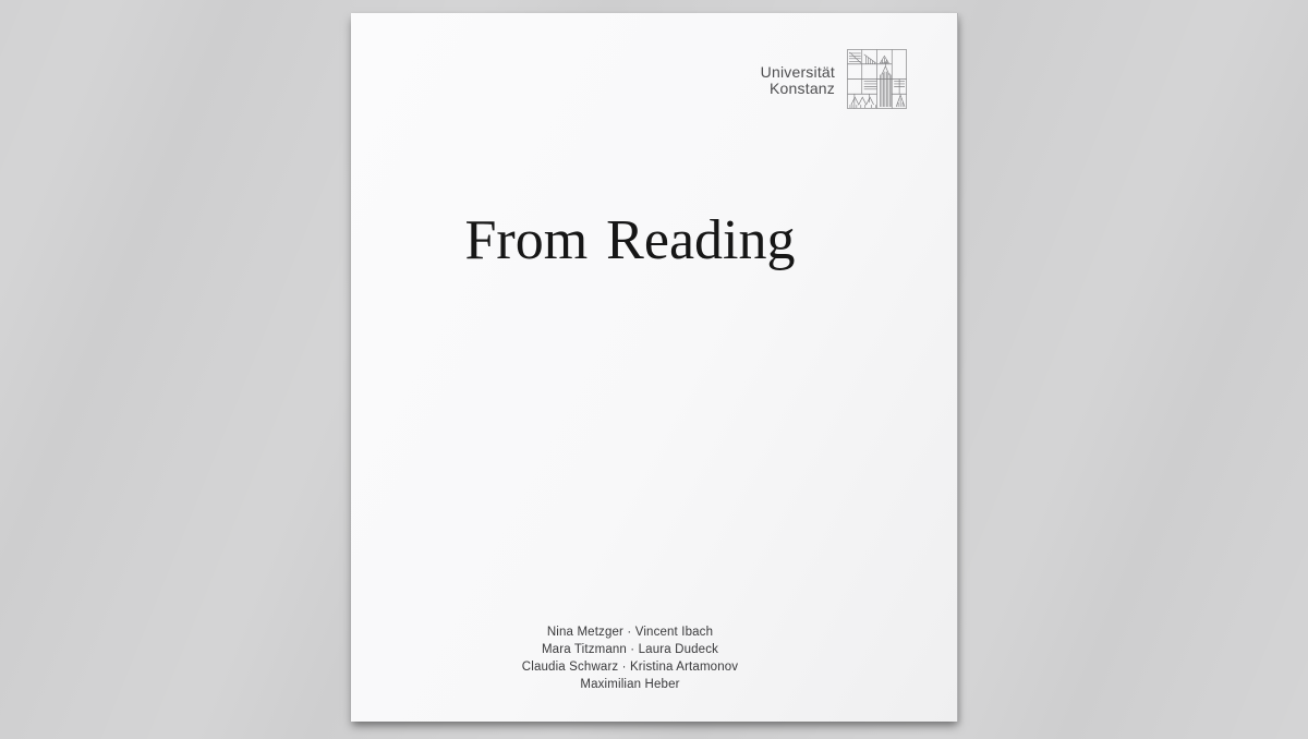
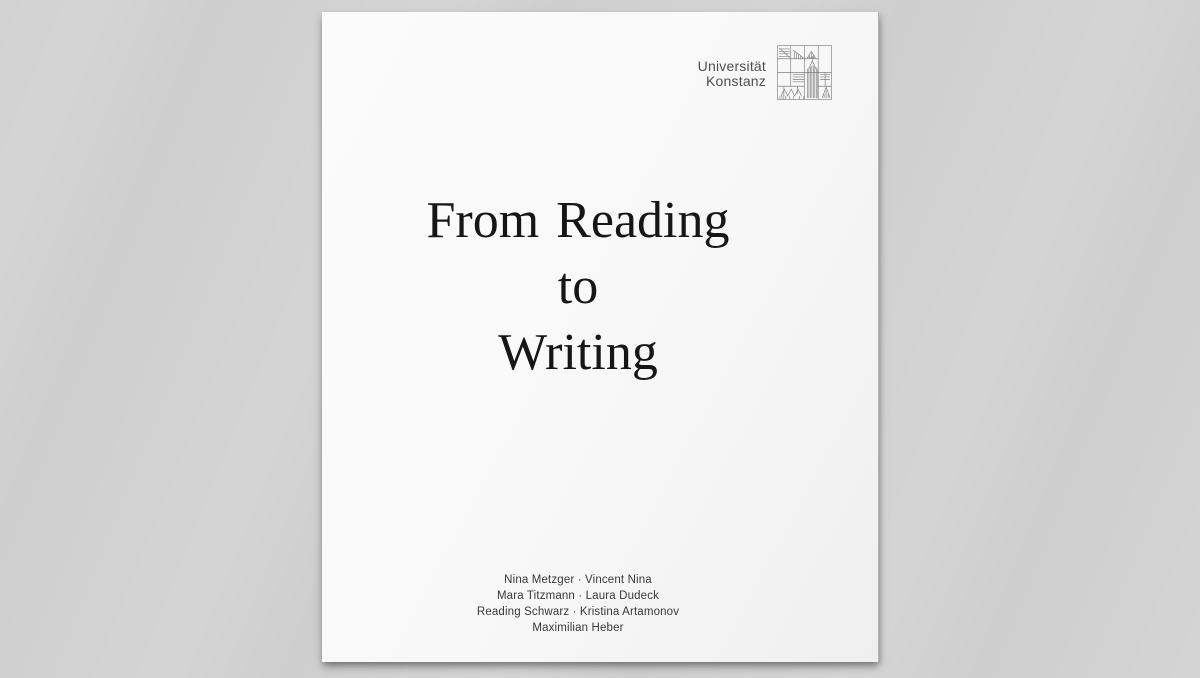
  Universität
  Konstanz
  From Reading
+ to
+ Writing
- Nina Metzger · Vincent Ibach
+ Nina Metzger · Vincent Nina
  Mara Titzmann · Laura Dudeck
- Claudia Schwarz · Kristina Artamonov
+ Reading Schwarz · Kristina Artamonov
  Maximilian Heber
